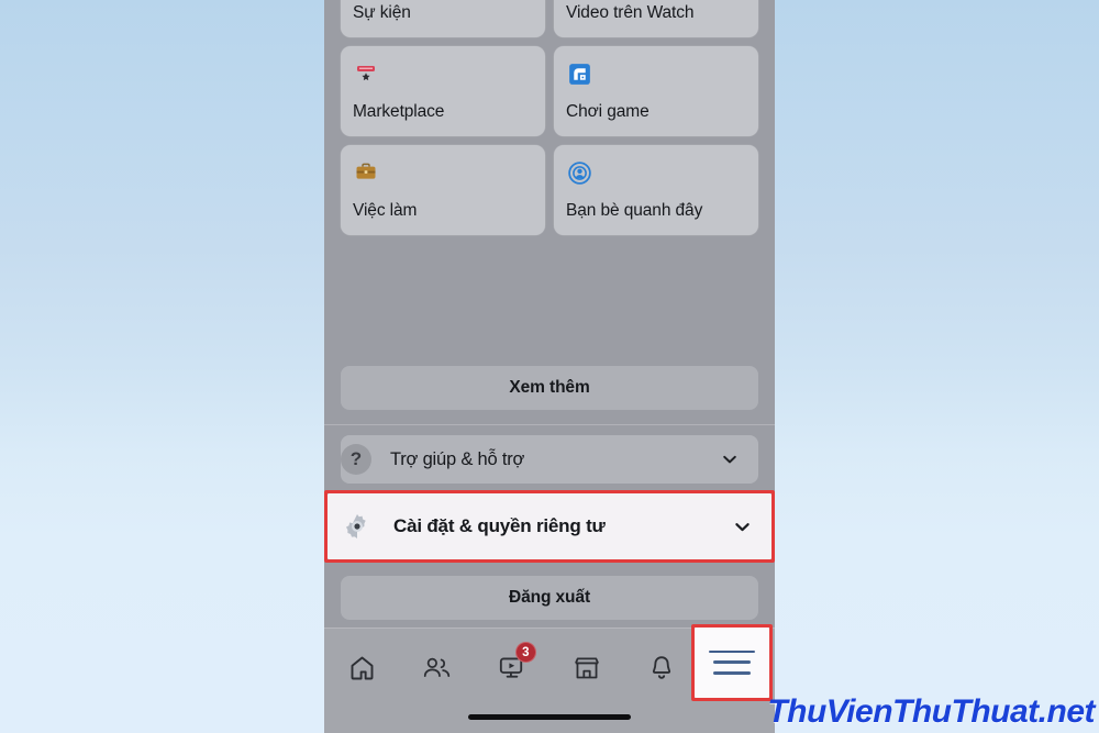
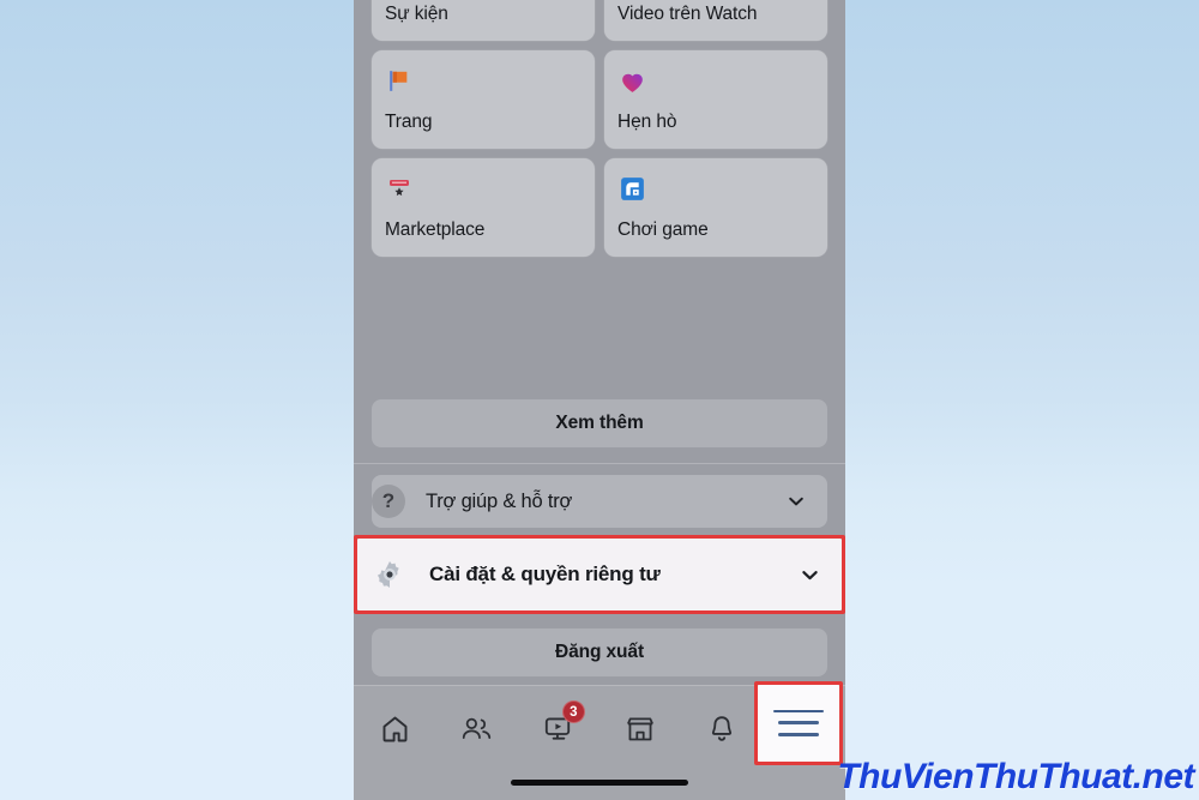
  Sự kiện
  Video trên Watch
+ Trang
+ Hẹn hò
  Marketplace
  Chơi game
- Việc làm
- Bạn bè quanh đây
  Xem thêm
  ?
  Trợ giúp & hỗ trợ
  Cài đặt & quyền riêng tư
  Đăng xuất
  3
  ThuVienThuThuat.net
